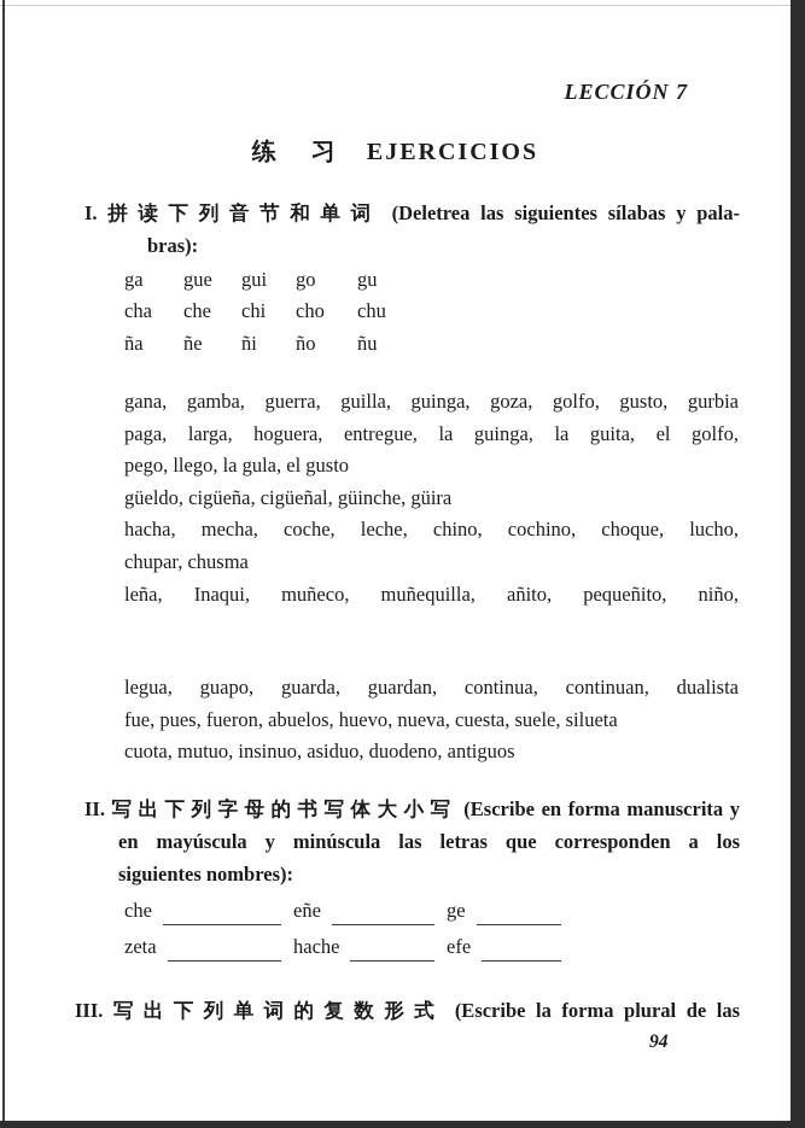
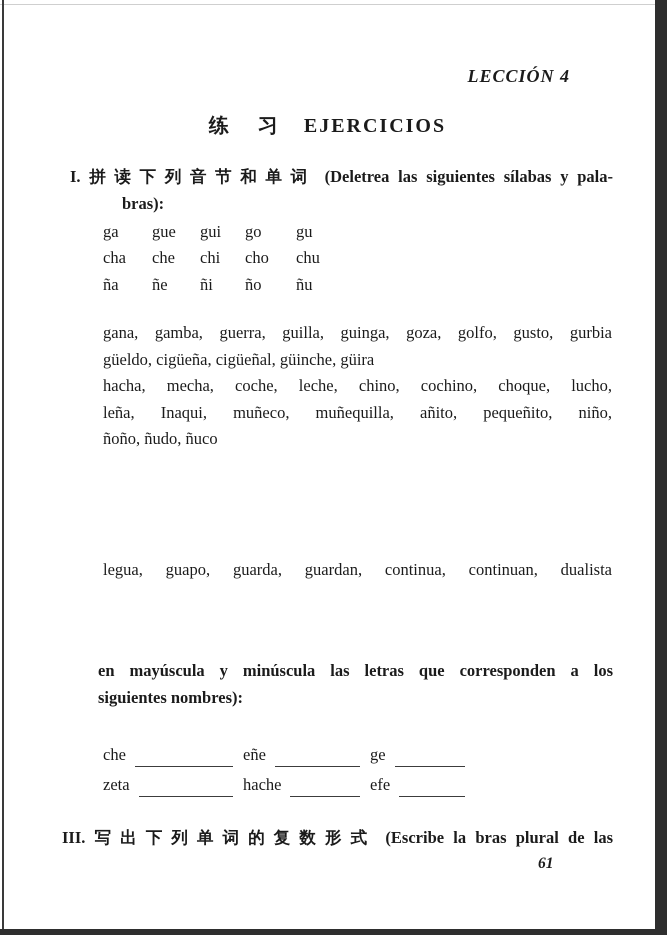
- LECCIÓN 7
+ LECCIÓN 4
  练 习 EJERCICIOS
  I. 拼读下列音节和单词 (Deletrea las siguientes sílabas y pala-
  bras):
  ga gue gui go gu
  cha che chi cho chu
  ña ñe ñi ño ñu
  gana, gamba, guerra, guilla, guinga, goza, golfo, gusto, gurbia
- paga, larga, hoguera, entregue, la guinga, la guita, el golfo,
- pego, llego, la gula, el gusto
  güeldo, cigüeña, cigüeñal, güinche, güira
  hacha, mecha, coche, leche, chino, cochino, choque, lucho,
- chupar, chusma
  leña, Inaqui, muñeco, muñequilla, añito, pequeñito, niño,
+ ñoño, ñudo, ñuco
  legua, guapo, guarda, guardan, continua, continuan, dualista
- fue, pues, fueron, abuelos, huevo, nueva, cuesta, suele, silueta
- cuota, mutuo, insinuo, asiduo, duodeno, antiguos
- II. 写出下列字母的书写体大小写 (Escribe en forma manuscrita y
  en mayúscula y minúscula las letras que corresponden a los
  siguientes nombres):
  che
  eñe
  ge
  zeta
  hache
  efe
- III. 写出下列单词的复数形式 (Escribe la forma plural de las
+ III. 写出下列单词的复数形式 (Escribe la bras plural de las
- 94
+ 61
